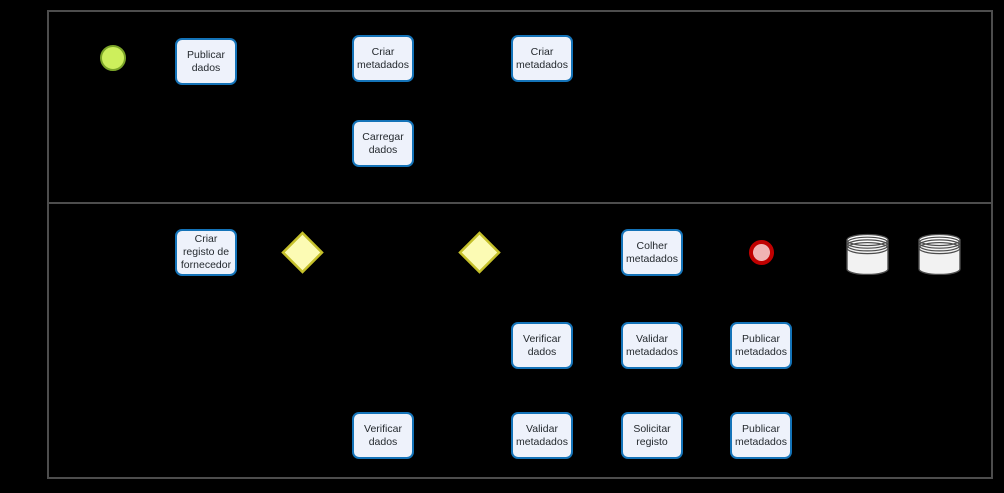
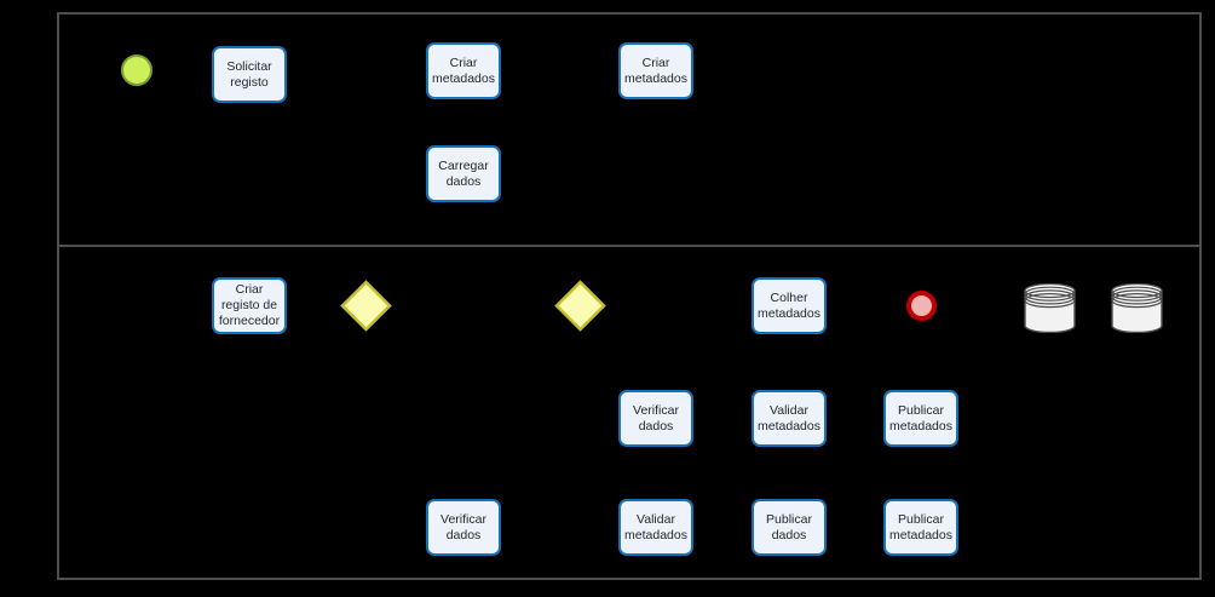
- Publicar dados
+ Solicitar registo
  Criar metadados
  Criar metadados
  Carregar dados
  Criar registo de
  fornecedor
  Colher
  metadados
  Verificar dados
  Validar
  metadados
  Publicar
  metadados
  Verificar dados
  Validar
  metadados
- Solicitar registo
+ Publicar dados
  Publicar
  metadados
